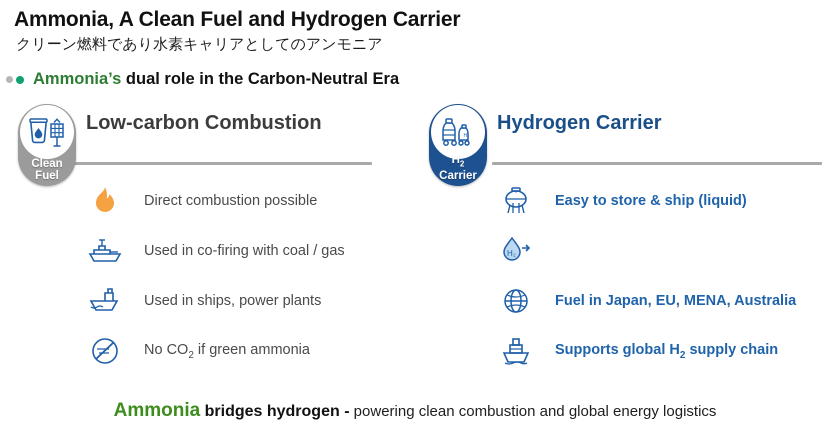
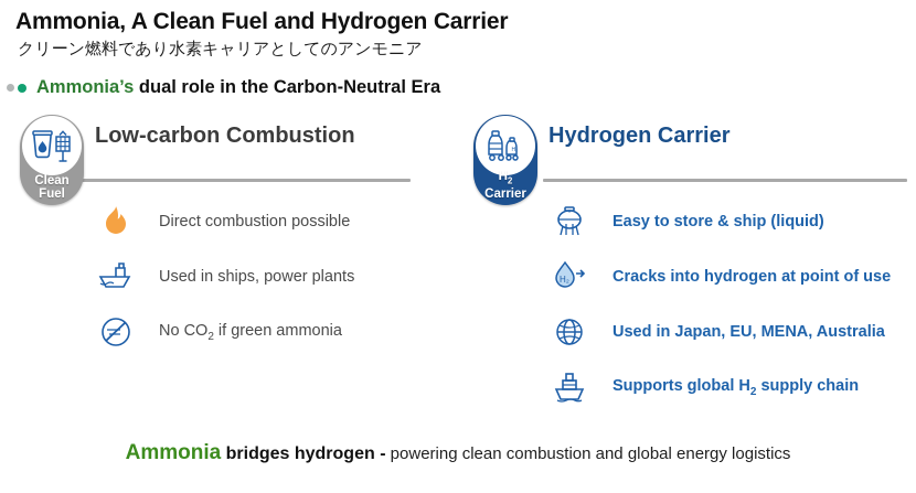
  Ammonia, A Clean Fuel and Hydrogen Carrier
  クリーン燃料であり水素キャリアとしてのアンモニア
  Ammonia’s dual role in the Carbon-Neutral Era
  Clean
  Fuel
  Low-carbon Combustion
  Direct combustion possible
- Used in co-firing with coal / gas
  Used in ships, power plants
  No CO2 if green ammonia
  H2
  Carrier
  Hydrogen Carrier
  Easy to store & ship (liquid)
  H₂
+ Cracks into hydrogen at point of use
- Fuel in Japan, EU, MENA, Australia
+ Used in Japan, EU, MENA, Australia
  Supports global H2 supply chain
  Ammonia bridges hydrogen - powering clean combustion and global energy logistics
